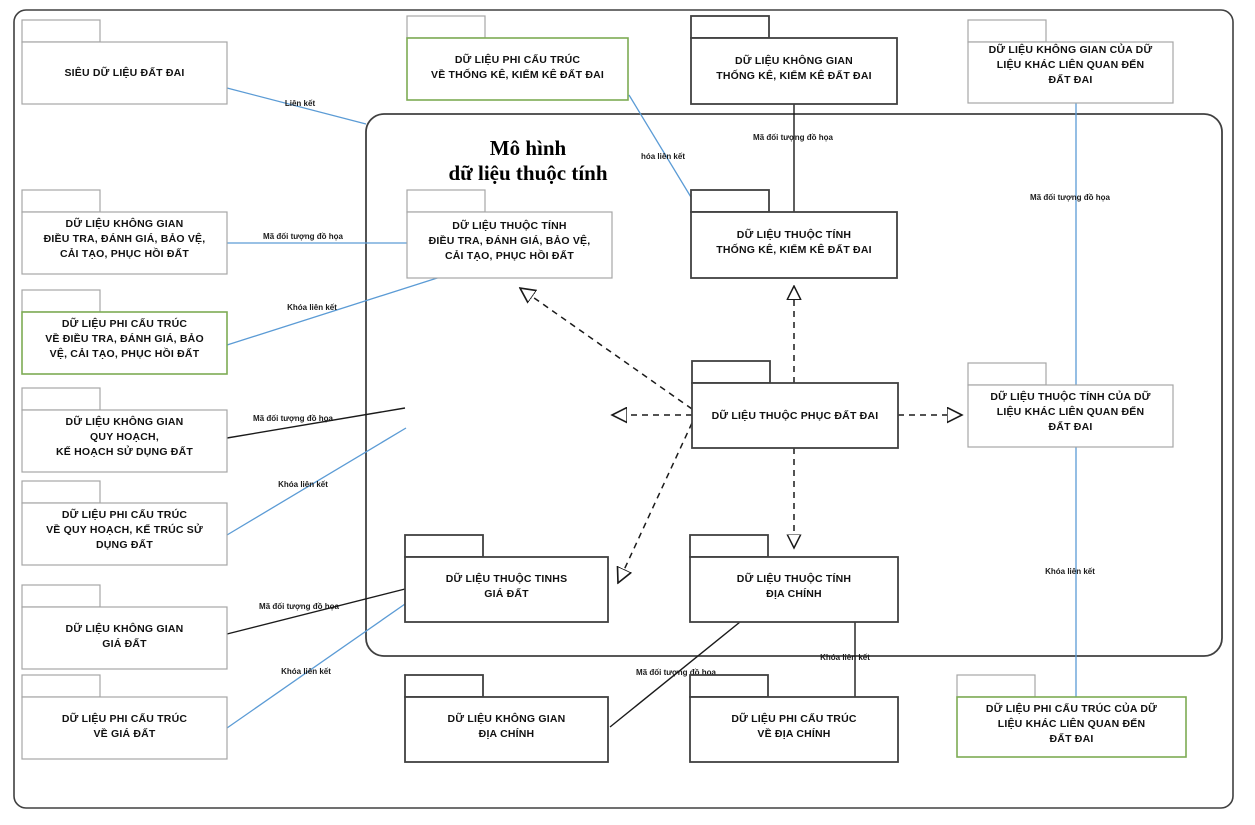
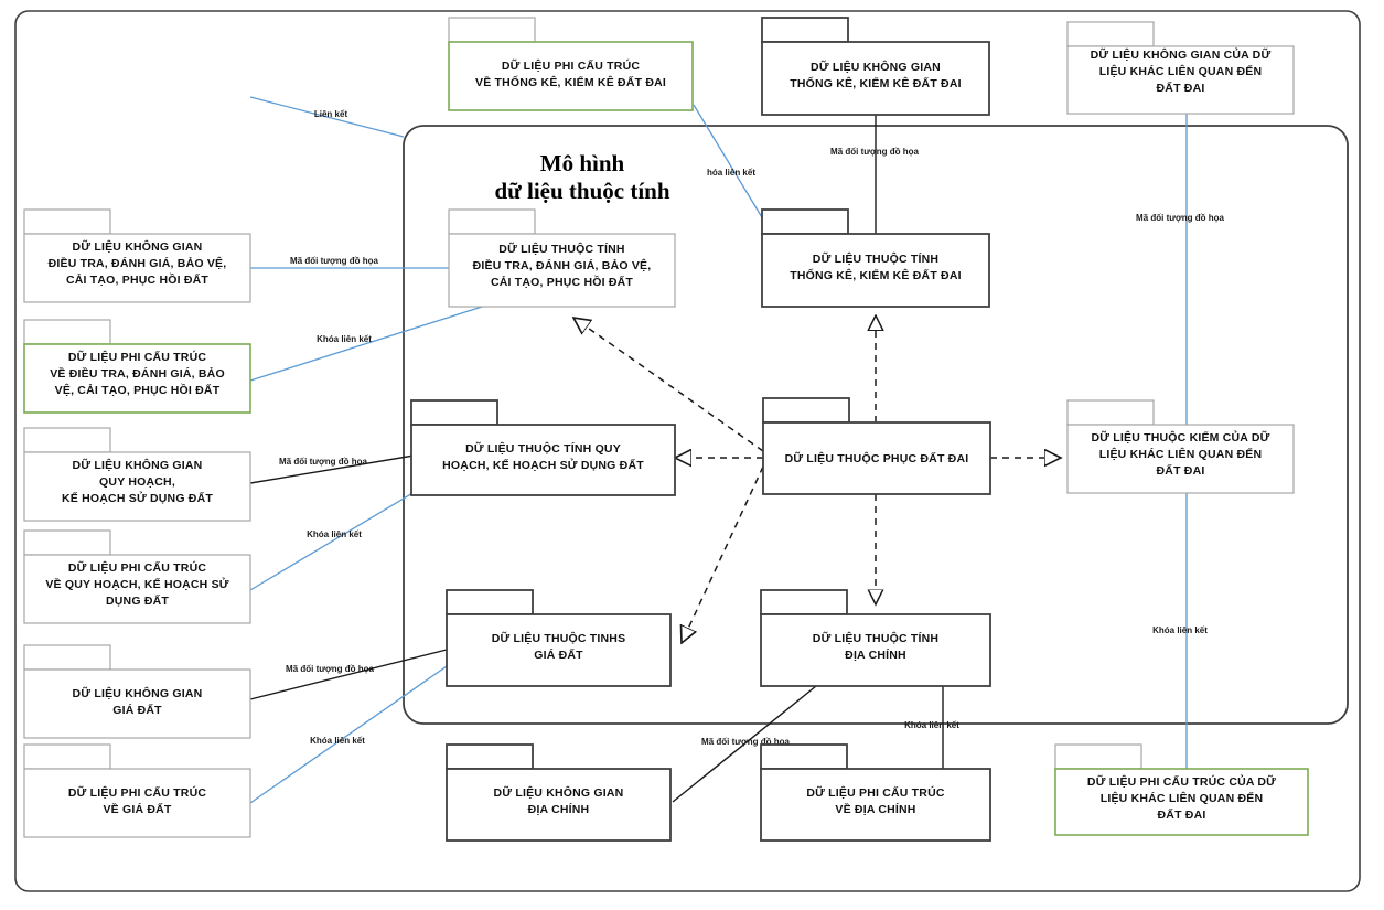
  Mô hình
  dữ liệu thuộc tính
  Liên kết
  hóa liên kết
  Mã đối tượng đồ họa
  Mã đối tượng đồ họa
  Khóa liên kết
  Mã đối tượng đồ họa
  Khóa liên kết
  Mã đối tượng đồ họa
  Khóa liên kết
  Mã đối tượng đồ họa
  Khóa liên kết
  Mã đối tượng đồ họa
  Khóa liên kết
- SIÊU DỮ LIỆU ĐẤT ĐAI
  DỮ LIỆU KHÔNG GIAN
  ĐIỀU TRA, ĐÁNH GIÁ, BẢO VỆ,
  CẢI TẠO, PHỤC HỒI ĐẤT
  DỮ LIỆU PHI CẤU TRÚC
  VỀ ĐIỀU TRA, ĐÁNH GIÁ, BẢO
  VỆ, CẢI TẠO, PHỤC HỒI ĐẤT
  DỮ LIỆU KHÔNG GIAN
  QUY HOẠCH,
  KẾ HOẠCH SỬ DỤNG ĐẤT
  DỮ LIỆU PHI CẤU TRÚC
- VỀ QUY HOẠCH, KẾ TRÚC SỬ
+ VỀ QUY HOẠCH, KẾ HOẠCH SỬ
  DỤNG ĐẤT
  DỮ LIỆU KHÔNG GIAN
  GIÁ ĐẤT
  DỮ LIỆU PHI CẤU TRÚC
  VỀ GIÁ ĐẤT
  DỮ LIỆU PHI CẤU TRÚC
  VỀ THỐNG KÊ, KIỂM KÊ ĐẤT ĐAI
  DỮ LIỆU KHÔNG GIAN
  THỐNG KÊ, KIỂM KÊ ĐẤT ĐAI
  DỮ LIỆU KHÔNG GIAN CỦA DỮ
  LIỆU KHÁC LIÊN QUAN ĐẾN
  ĐẤT ĐAI
  DỮ LIỆU THUỘC TÍNH
  ĐIỀU TRA, ĐÁNH GIÁ, BẢO VỆ,
  CẢI TẠO, PHỤC HỒI ĐẤT
  DỮ LIỆU THUỘC TÍNH
  THỐNG KÊ, KIỂM KÊ ĐẤT ĐAI
+ DỮ LIỆU THUỘC TÍNH QUY
+ HOẠCH, KẾ HOẠCH SỬ DỤNG ĐẤT
  DỮ LIỆU THUỘC PHỤC ĐẤT ĐAI
- DỮ LIỆU THUỘC TÍNH CỦA DỮ
+ DỮ LIỆU THUỘC KIỂM CỦA DỮ
  LIỆU KHÁC LIÊN QUAN ĐẾN
  ĐẤT ĐAI
  DỮ LIỆU THUỘC TINHS
  GIÁ ĐẤT
  DỮ LIỆU THUỘC TÍNH
  ĐỊA CHÍNH
  DỮ LIỆU KHÔNG GIAN
  ĐỊA CHÍNH
  DỮ LIỆU PHI CẤU TRÚC
  VỀ ĐỊA CHÍNH
  DỮ LIỆU PHI CẤU TRÚC CỦA DỮ
  LIỆU KHÁC LIÊN QUAN ĐẾN
  ĐẤT ĐAI
